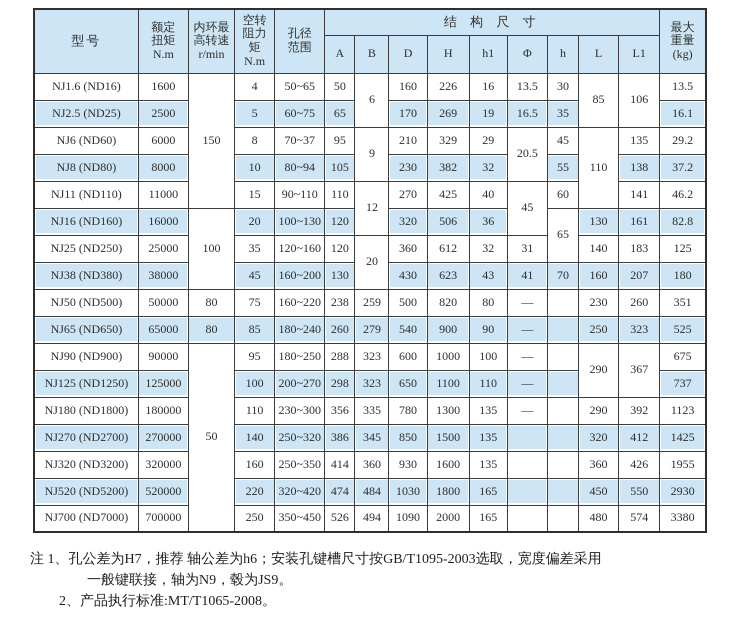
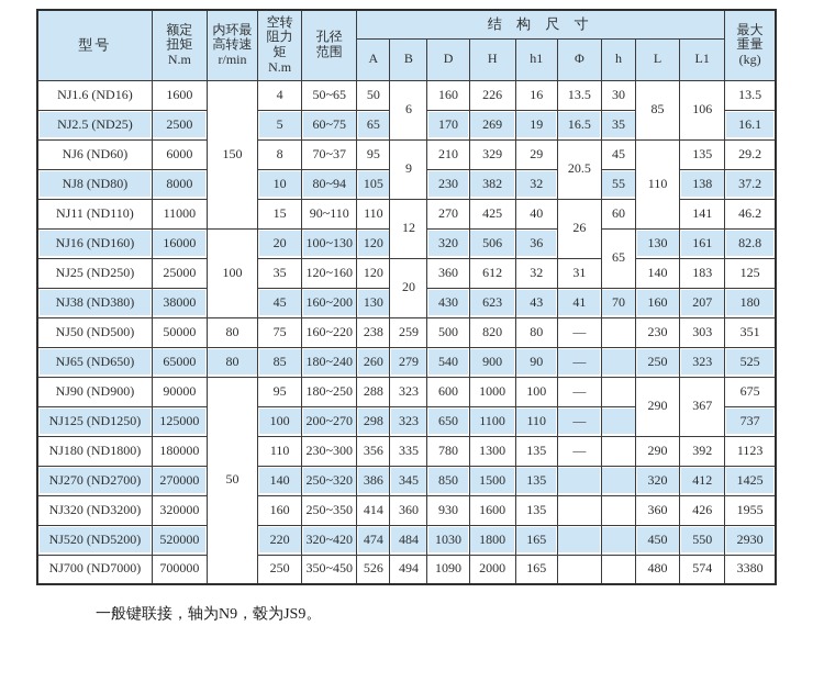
  型号	额定 扭矩 N.m	内环最 高转速 r/min	空转 阻力 矩 N.m	孔径 范围	结 构 尺 寸	最大 重量 (kg)
  A	B	D	H	h1	Φ	h	L	L1
  NJ1.6 (ND16)	1600	150	4	50~65	50	6	160	226	16	13.5	30	85	106	13.5
  NJ2.5 (ND25)	2500	5	60~75	65	170	269	19	16.5	35	16.1
  NJ6 (ND60)	6000	8	70~37	95	9	210	329	29	20.5	45	110	135	29.2
  NJ8 (ND80)	8000	10	80~94	105	230	382	32	55	138	37.2
- NJ11 (ND110)	11000	15	90~110	110	12	270	425	40	45	60	141	46.2
+ NJ11 (ND110)	11000	15	90~110	110	12	270	425	40	26	60	141	46.2
  NJ16 (ND160)	16000	100	20	100~130	120	320	506	36	65	130	161	82.8
  NJ25 (ND250)	25000	35	120~160	120	20	360	612	32	31	140	183	125
  NJ38 (ND380)	38000	45	160~200	130	430	623	43	41	70	160	207	180
- NJ50 (ND500)	50000	80	75	160~220	238	259	500	820	80	—		230	260	351
+ NJ50 (ND500)	50000	80	75	160~220	238	259	500	820	80	—		230	303	351
  NJ65 (ND650)	65000	80	85	180~240	260	279	540	900	90	—		250	323	525
  NJ90 (ND900)	90000	50	95	180~250	288	323	600	1000	100	—		290	367	675
  NJ125 (ND1250)	125000	100	200~270	298	323	650	1100	110	—		737
  NJ180 (ND1800)	180000	110	230~300	356	335	780	1300	135	—		290	392	1123
  NJ270 (ND2700)	270000	140	250~320	386	345	850	1500	135			320	412	1425
  NJ320 (ND3200)	320000	160	250~350	414	360	930	1600	135			360	426	1955
  NJ520 (ND5200)	520000	220	320~420	474	484	1030	1800	165			450	550	2930
  NJ700 (ND7000)	700000	250	350~450	526	494	1090	2000	165			480	574	3380
- 注 1、孔公差为H7，推荐 轴公差为h6；安装孔键槽尺寸按GB/T1095-2003选取，宽度偏差采用
  一般键联接，轴为N9，毂为JS9。
- 2、产品执行标准:MT/T1065-2008。
